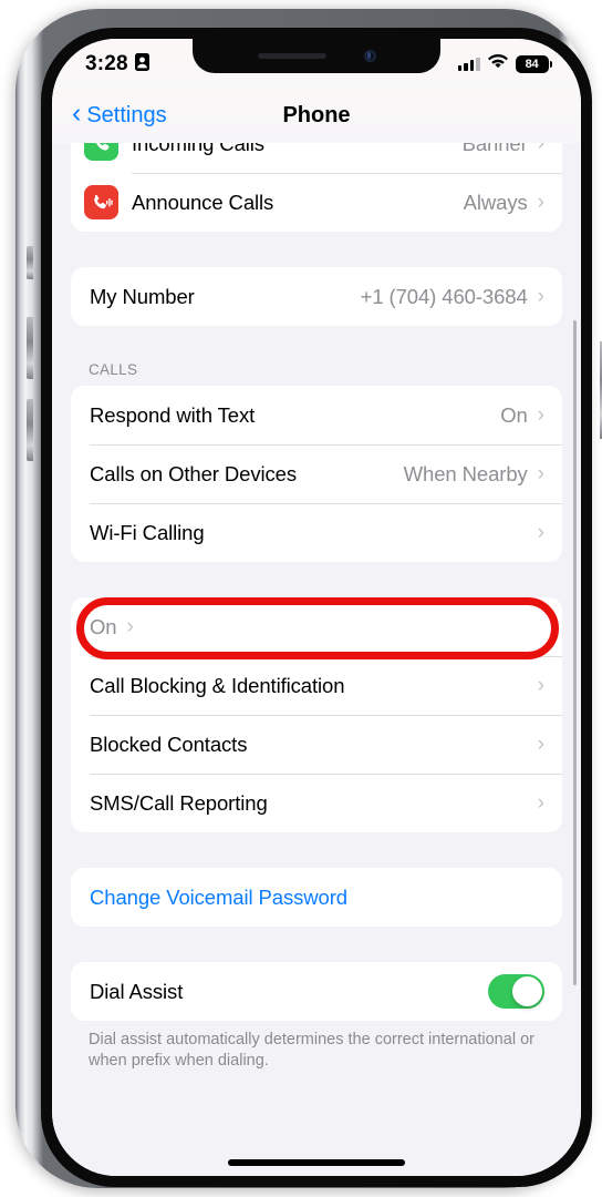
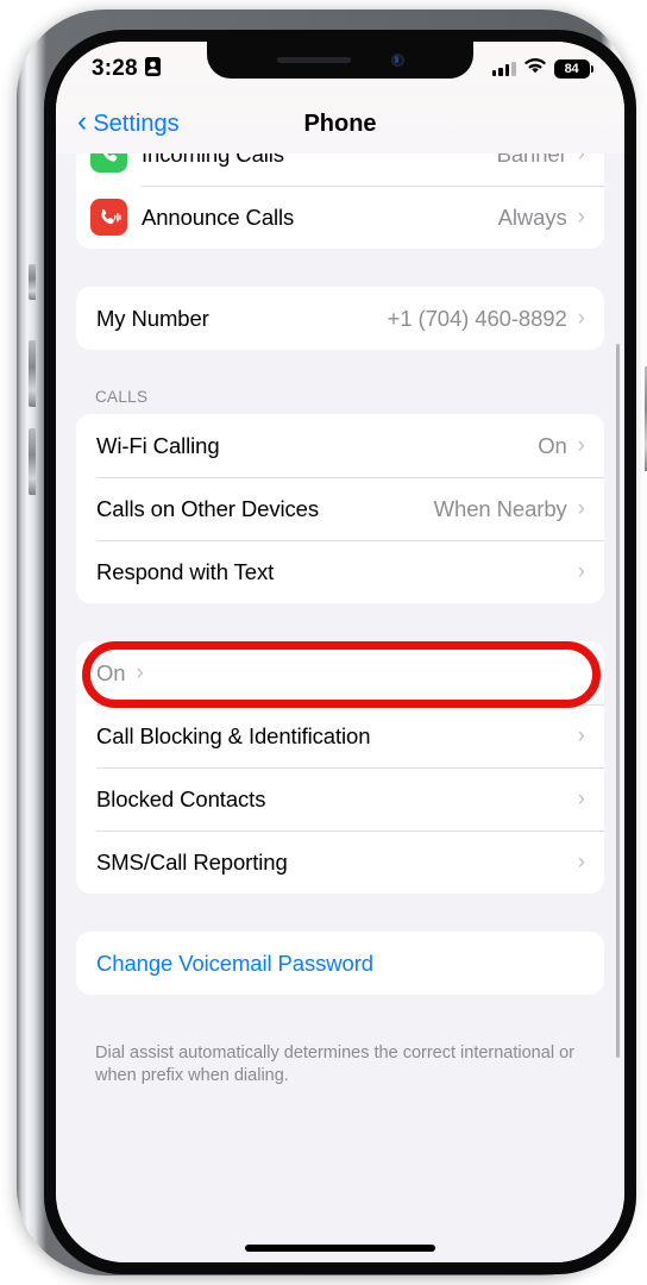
  3:28
  84
  ‹
  Settings
  Phone
  Incoming Calls
  Banner
  ›
  Announce Calls
  Always
  ›
  My Number
- +1 (704) 460-3684
+ +1 (704) 460-8892
  ›
  CALLS
- Respond with Text
+ Wi-Fi Calling
  On
  ›
  Calls on Other Devices
  When Nearby
  ›
- Wi-Fi Calling
+ Respond with Text
  ›
  On
  ›
  Call Blocking & Identification
  ›
  Blocked Contacts
  ›
  SMS/Call Reporting
  ›
  Change Voicemail Password
- Dial Assist
  Dial assist automatically determines the correct international or when prefix when dialing.
